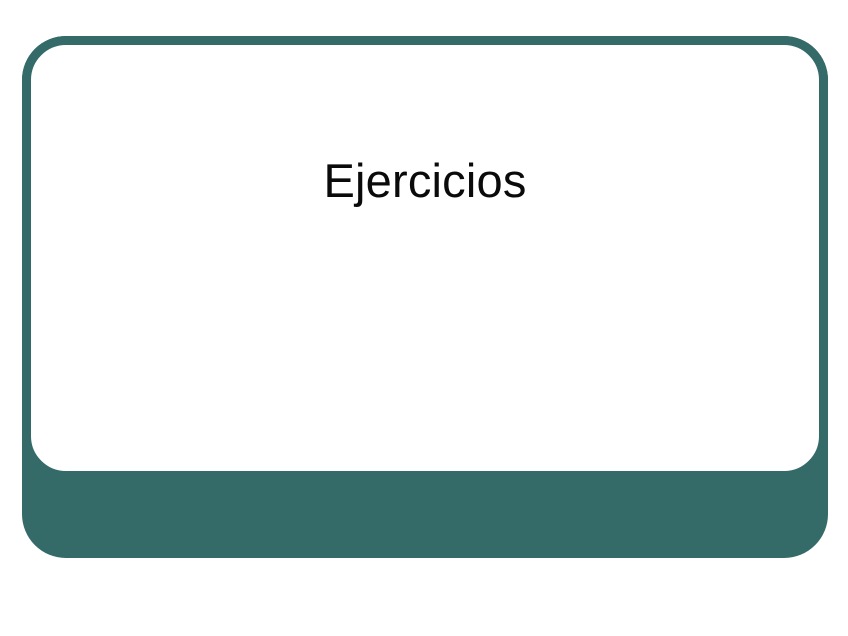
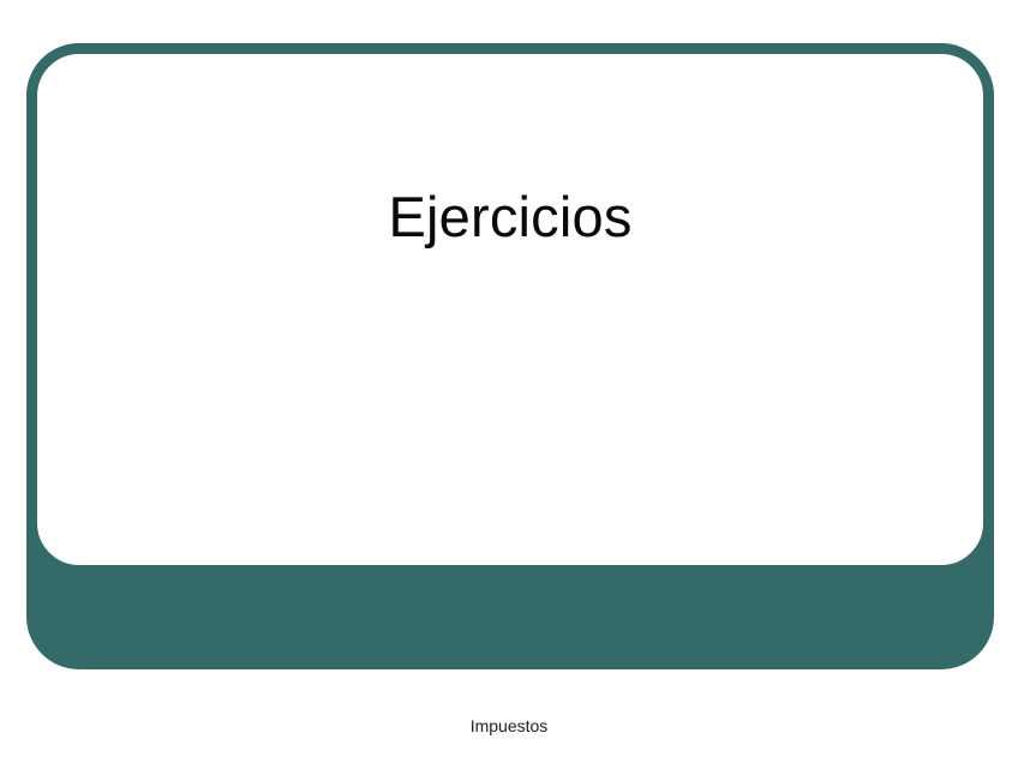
  Ejercicios
+ Impuestos
